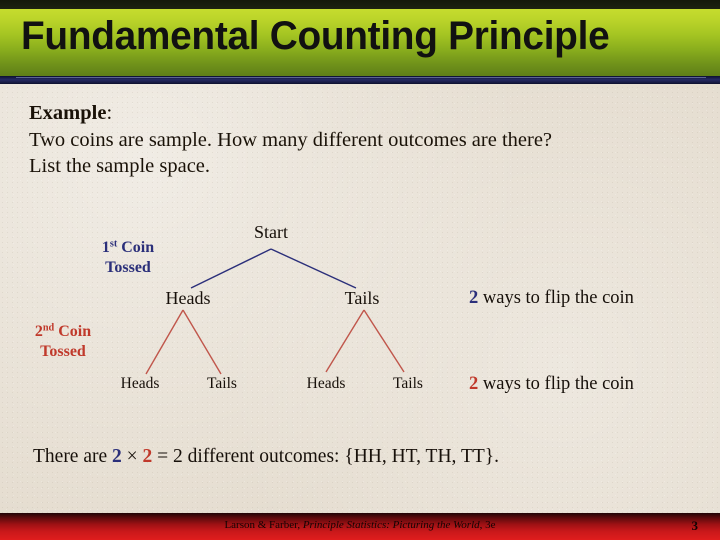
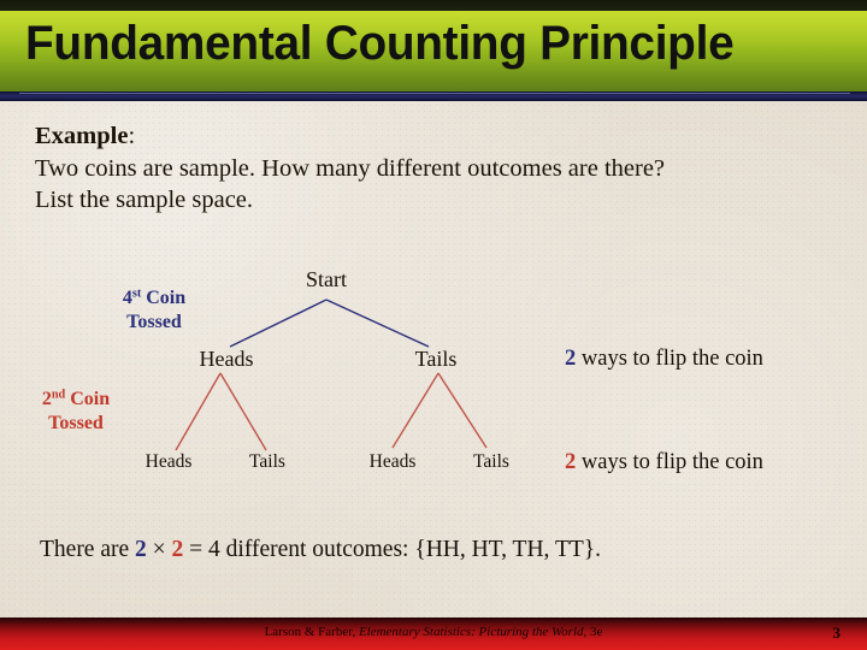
  Fundamental Counting Principle
  Example:
  Two coins are sample. How many different outcomes are there?
  List the sample space.
  Start
  Heads
  Tails
  Heads
  Tails
  Heads
  Tails
- 1st Coin
+ 4st Coin
  Tossed
  2nd Coin
  Tossed
  2 ways to flip the coin
  2 ways to flip the coin
- There are 2 × 2 = 2 different outcomes: {HH, HT, TH, TT}.
+ There are 2 × 2 = 4 different outcomes: {HH, HT, TH, TT}.
- Larson & Farber, Principle Statistics: Picturing the World, 3e
+ Larson & Farber, Elementary Statistics: Picturing the World, 3e
  3
